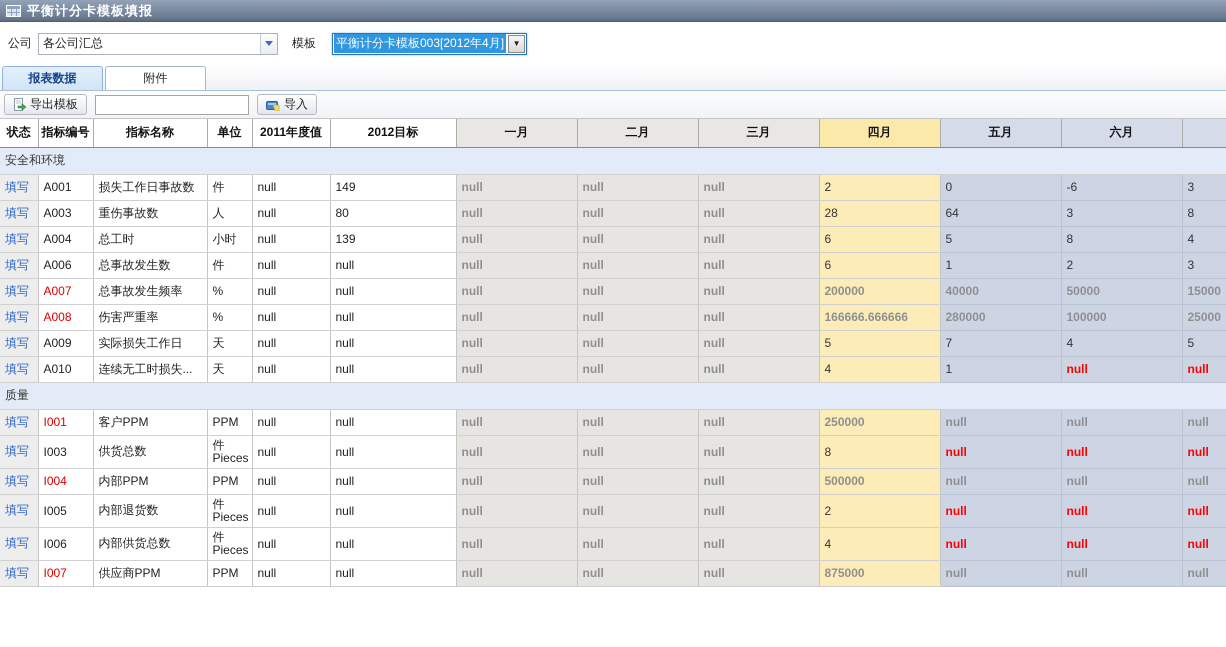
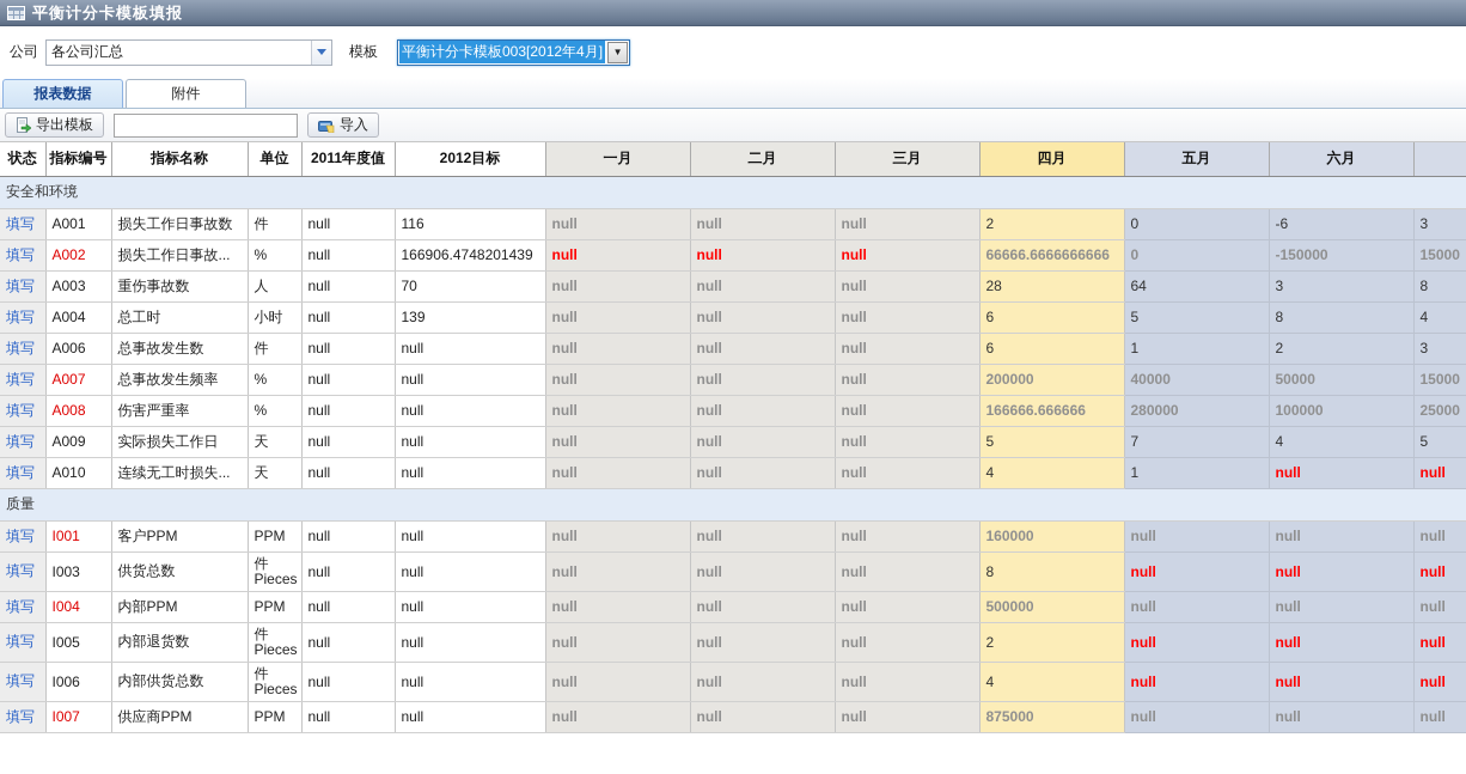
  平衡计分卡模板填报
  公司
  各公司汇总
  模板
  平衡计分卡模板003[2012年4月]
  ▼
  报表数据
  附件
  导出模板
  导入
  状态	指标编号	指标名称	单位	2011年度值	2012目标	一月	二月	三月	四月	五月	六月
  安全和环境
- 填写	A001	损失工作日事故数	件	null	149	null	null	null	2	0	-6	3
+ 填写	A001	损失工作日事故数	件	null	116	null	null	null	2	0	-6	3
+ 填写	A002	损失工作日事故...	%	null	166906.4748201439	null	null	null	66666.6666666666	0	-150000	15000
- 填写	A003	重伤事故数	人	null	80	null	null	null	28	64	3	8
+ 填写	A003	重伤事故数	人	null	70	null	null	null	28	64	3	8
  填写	A004	总工时	小时	null	139	null	null	null	6	5	8	4
  填写	A006	总事故发生数	件	null	null	null	null	null	6	1	2	3
  填写	A007	总事故发生频率	%	null	null	null	null	null	200000	40000	50000	15000
  填写	A008	伤害严重率	%	null	null	null	null	null	166666.666666	280000	100000	25000
  填写	A009	实际损失工作日	天	null	null	null	null	null	5	7	4	5
  填写	A010	连续无工时损失...	天	null	null	null	null	null	4	1	null	null
  质量
- 填写	I001	客户PPM	PPM	null	null	null	null	null	250000	null	null	null
+ 填写	I001	客户PPM	PPM	null	null	null	null	null	160000	null	null	null
  填写	I003	供货总数	件 Pieces	null	null	null	null	null	8	null	null	null
  填写	I004	内部PPM	PPM	null	null	null	null	null	500000	null	null	null
  填写	I005	内部退货数	件 Pieces	null	null	null	null	null	2	null	null	null
  填写	I006	内部供货总数	件 Pieces	null	null	null	null	null	4	null	null	null
  填写	I007	供应商PPM	PPM	null	null	null	null	null	875000	null	null	null
